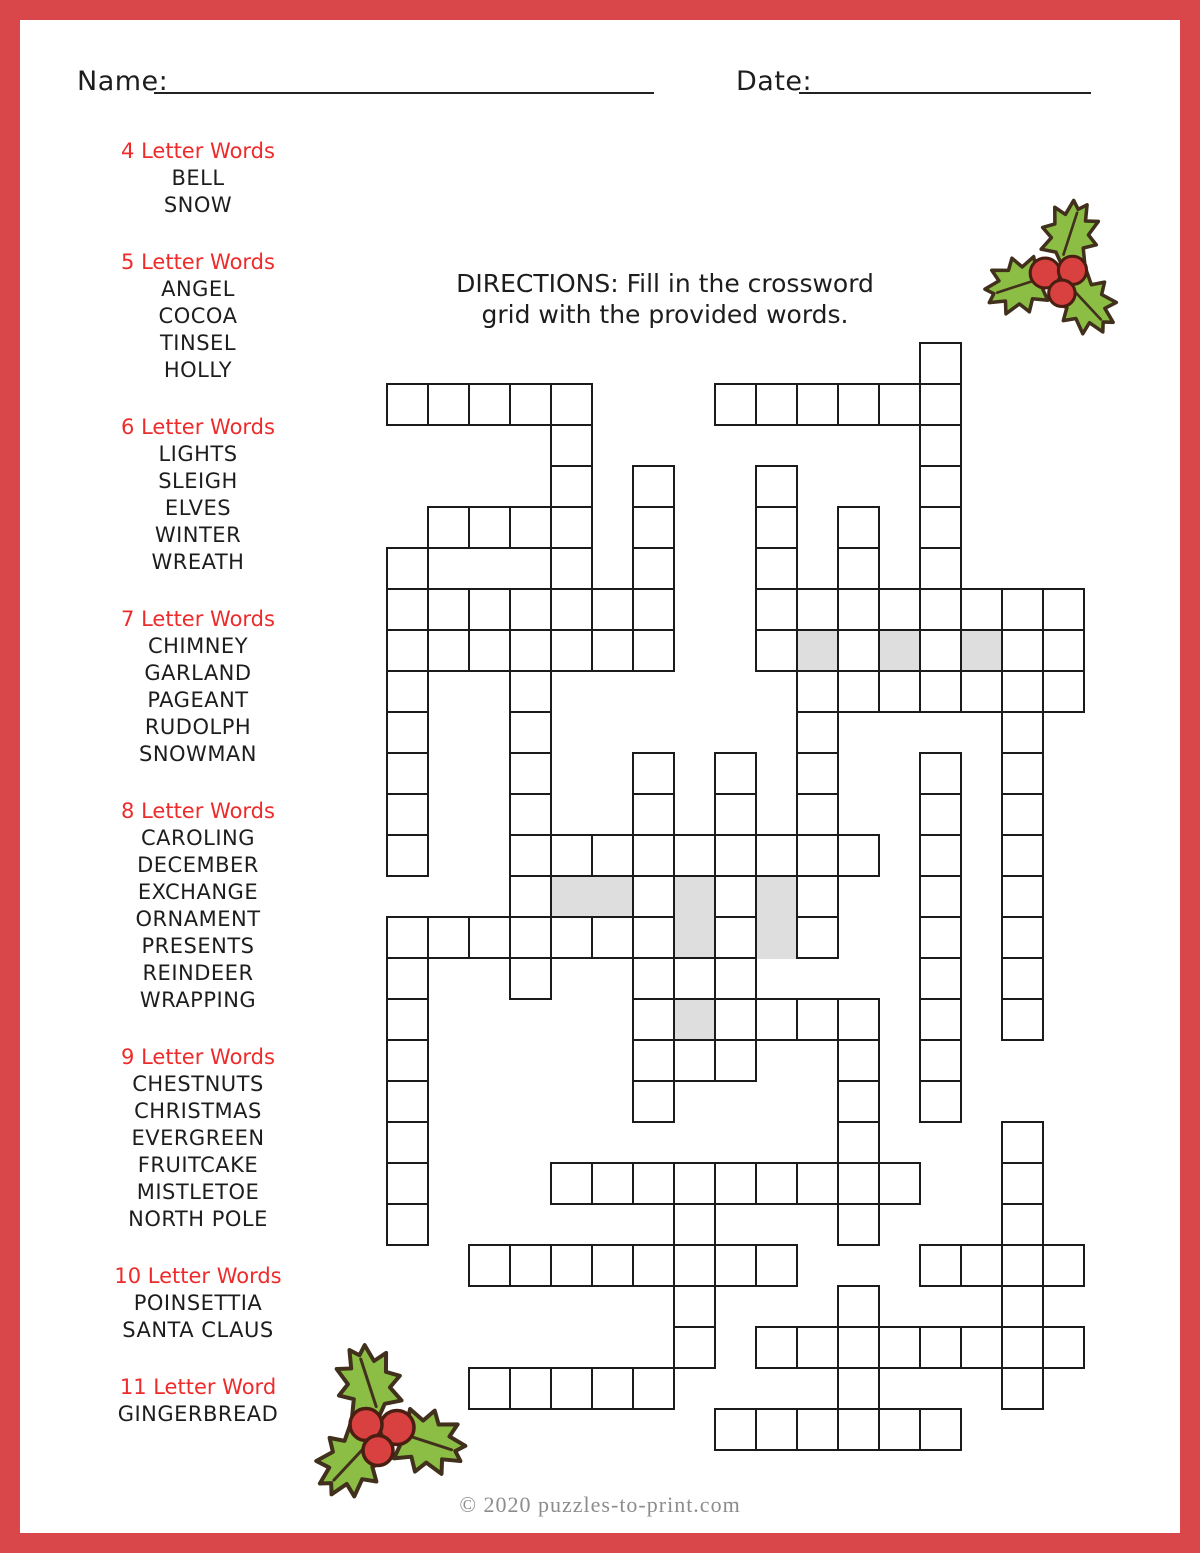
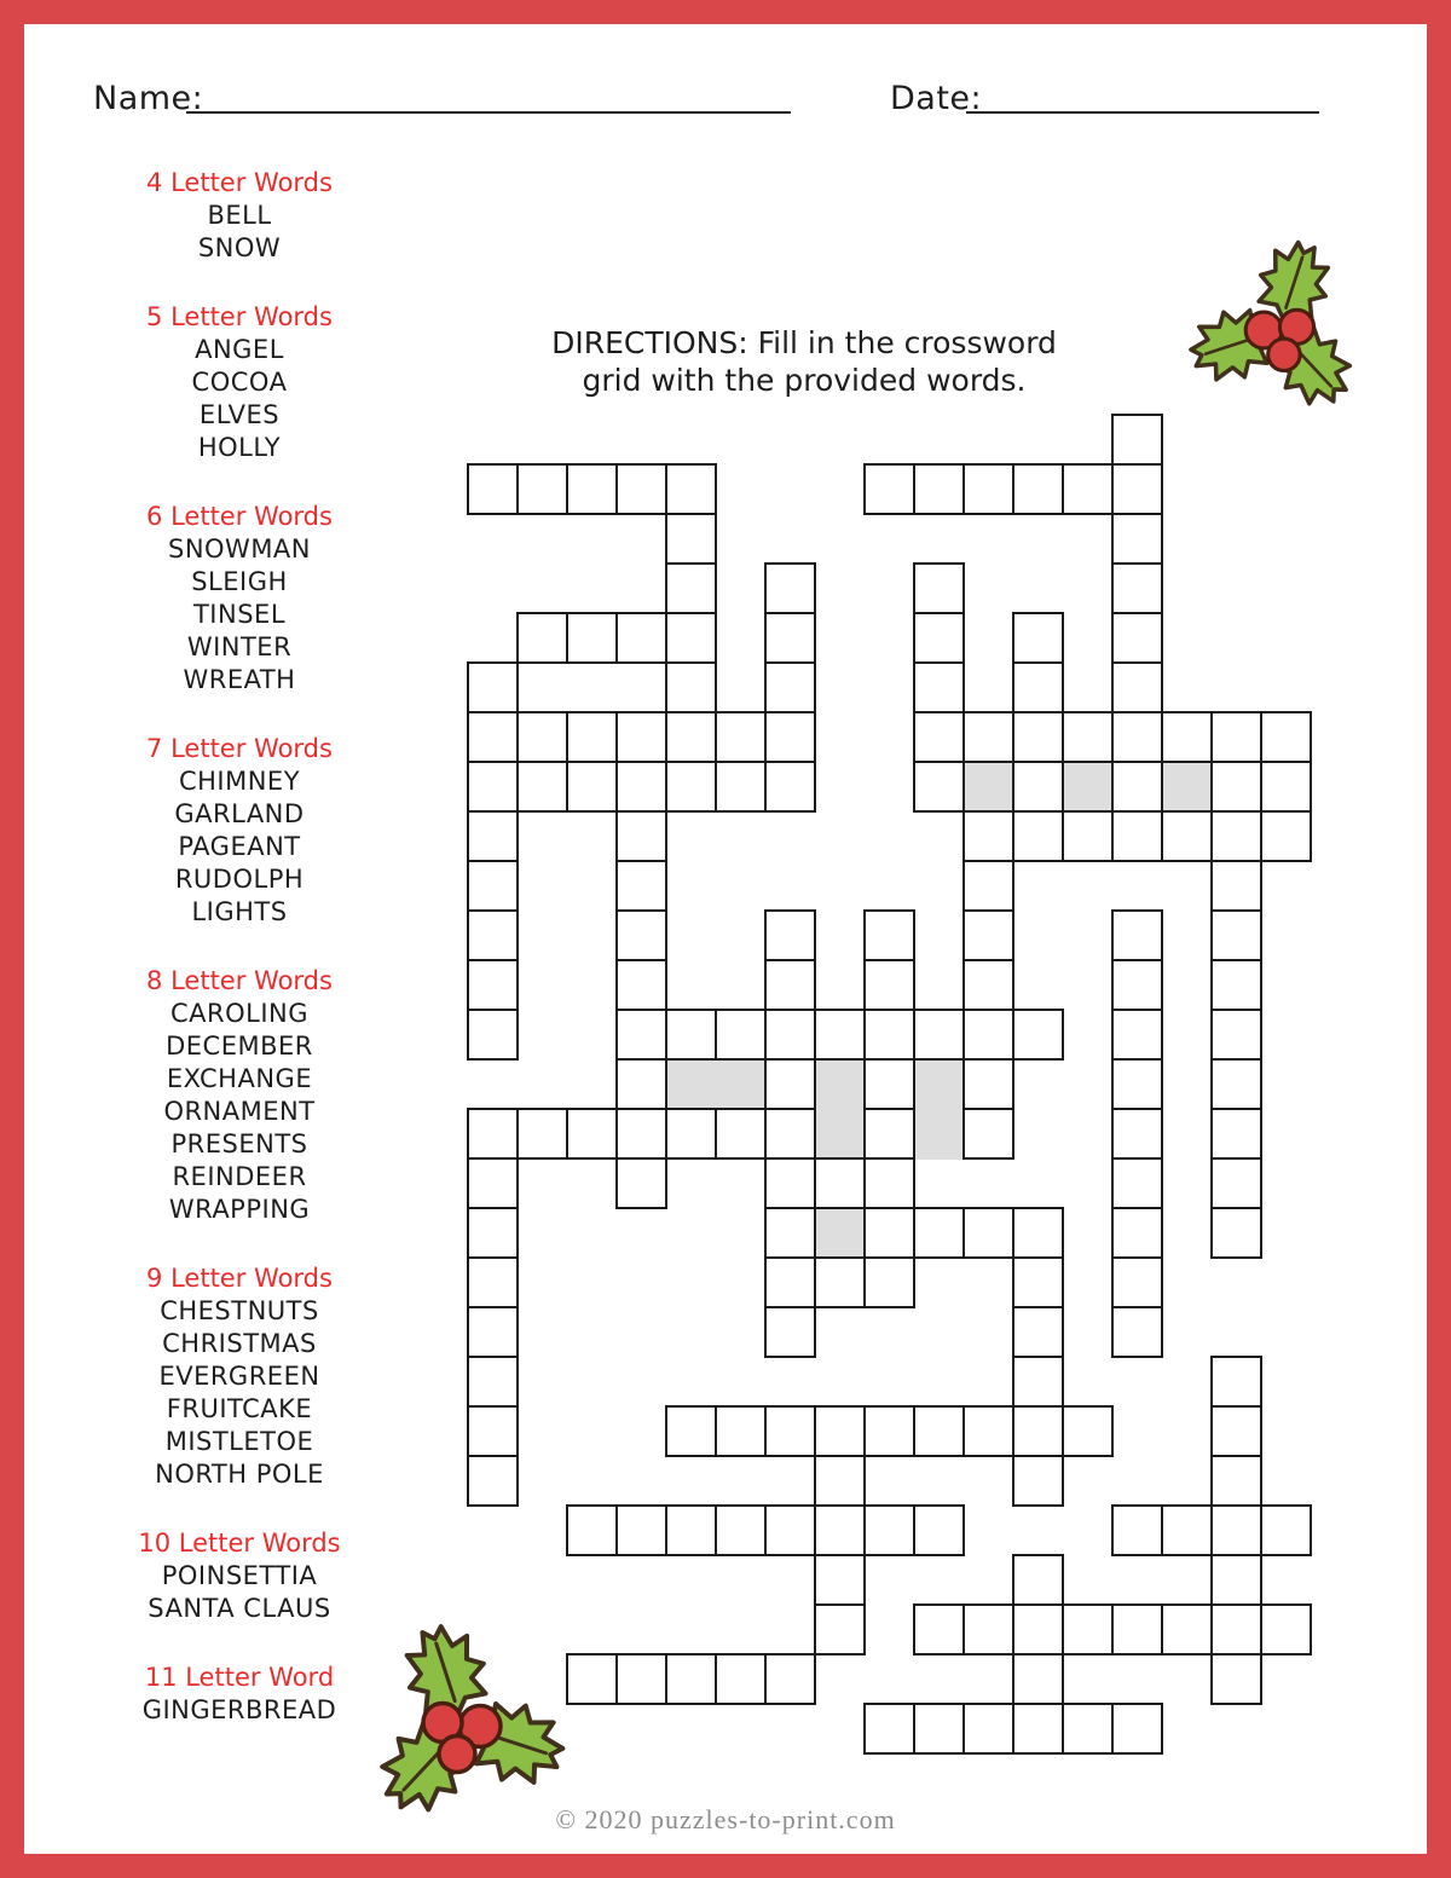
  Name:
  Date:
  4 Letter Words
  BELL
  SNOW
  5 Letter Words
  ANGEL
  COCOA
- TINSEL
+ ELVES
  HOLLY
  6 Letter Words
- LIGHTS
+ SNOWMAN
  SLEIGH
- ELVES
+ TINSEL
  WINTER
  WREATH
  7 Letter Words
  CHIMNEY
  GARLAND
  PAGEANT
  RUDOLPH
- SNOWMAN
+ LIGHTS
  8 Letter Words
  CAROLING
  DECEMBER
  EXCHANGE
  ORNAMENT
  PRESENTS
  REINDEER
  WRAPPING
  9 Letter Words
  CHESTNUTS
  CHRISTMAS
  EVERGREEN
  FRUITCAKE
  MISTLETOE
  NORTH POLE
  10 Letter Words
  POINSETTIA
  SANTA CLAUS
  11 Letter Word
  GINGERBREAD
  DIRECTIONS: Fill in the crossword
  grid with the provided words.
  © 2020 puzzles-to-print.com
